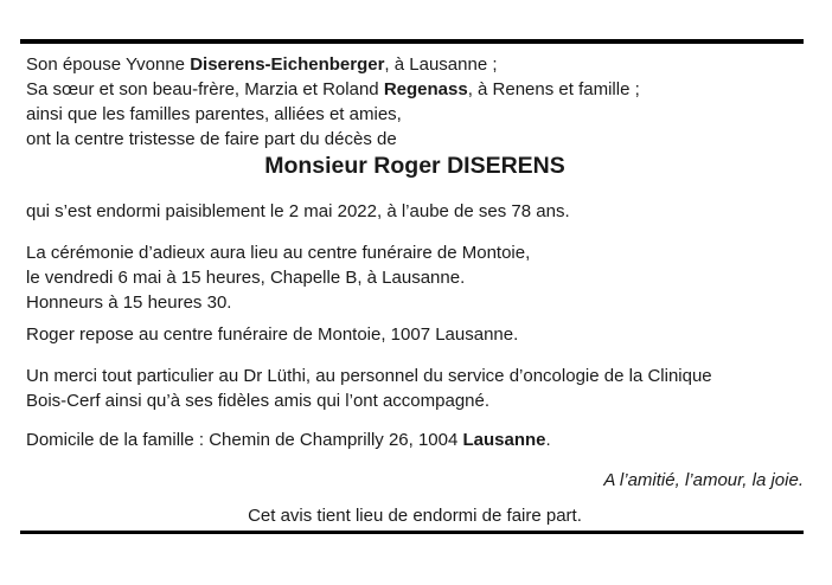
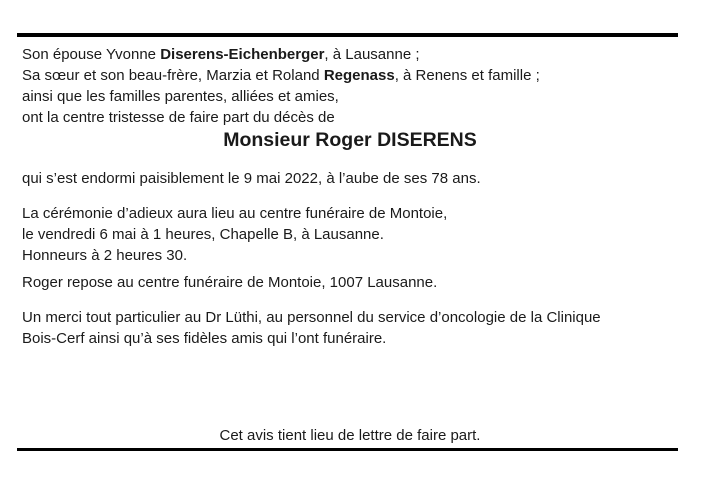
  Son épouse Yvonne Diserens-Eichenberger, à Lausanne ;
  Sa sœur et son beau-frère, Marzia et Roland Regenass, à Renens et famille ;
  ainsi que les familles parentes, alliées et amies,
  ont la centre tristesse de faire part du décès de
  Monsieur Roger DISERENS
- qui s’est endormi paisiblement le 2 mai 2022, à l’aube de ses 78 ans.
+ qui s’est endormi paisiblement le 9 mai 2022, à l’aube de ses 78 ans.
  La cérémonie d’adieux aura lieu au centre funéraire de Montoie,
- le vendredi 6 mai à 15 heures, Chapelle B, à Lausanne.
+ le vendredi 6 mai à 1 heures, Chapelle B, à Lausanne.
- Honneurs à 15 heures 30.
+ Honneurs à 2 heures 30.
  Roger repose au centre funéraire de Montoie, 1007 Lausanne.
  Un merci tout particulier au Dr Lüthi, au personnel du service d’oncologie de la Clinique
- Bois-Cerf ainsi qu’à ses fidèles amis qui l’ont accompagné.
+ Bois-Cerf ainsi qu’à ses fidèles amis qui l’ont funéraire.
- Domicile de la famille : Chemin de Champrilly 26, 1004 Lausanne.
- A l’amitié, l’amour, la joie.
- Cet avis tient lieu de endormi de faire part.
+ Cet avis tient lieu de lettre de faire part.
